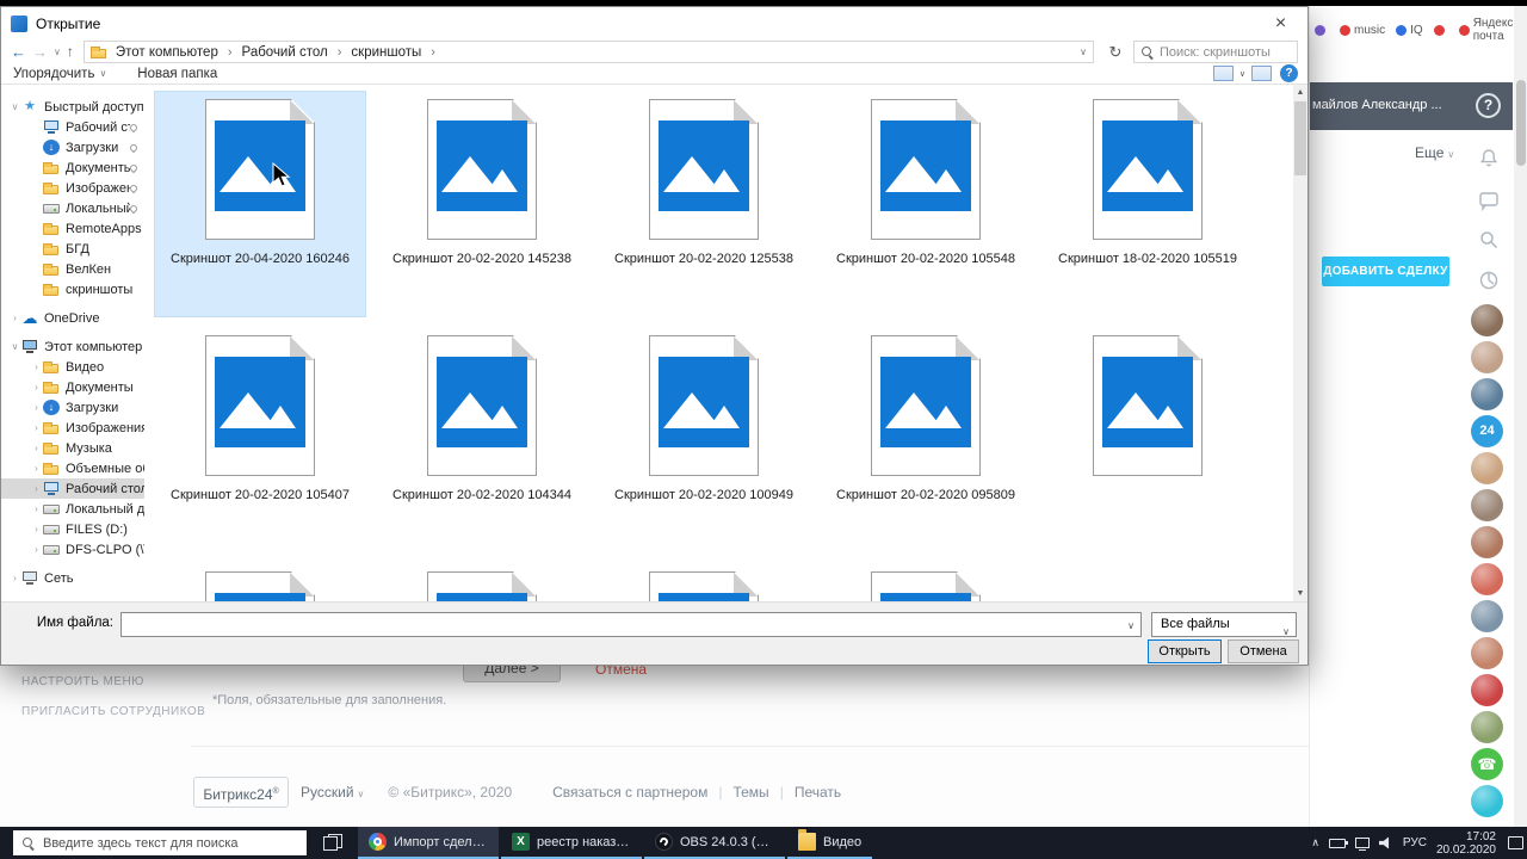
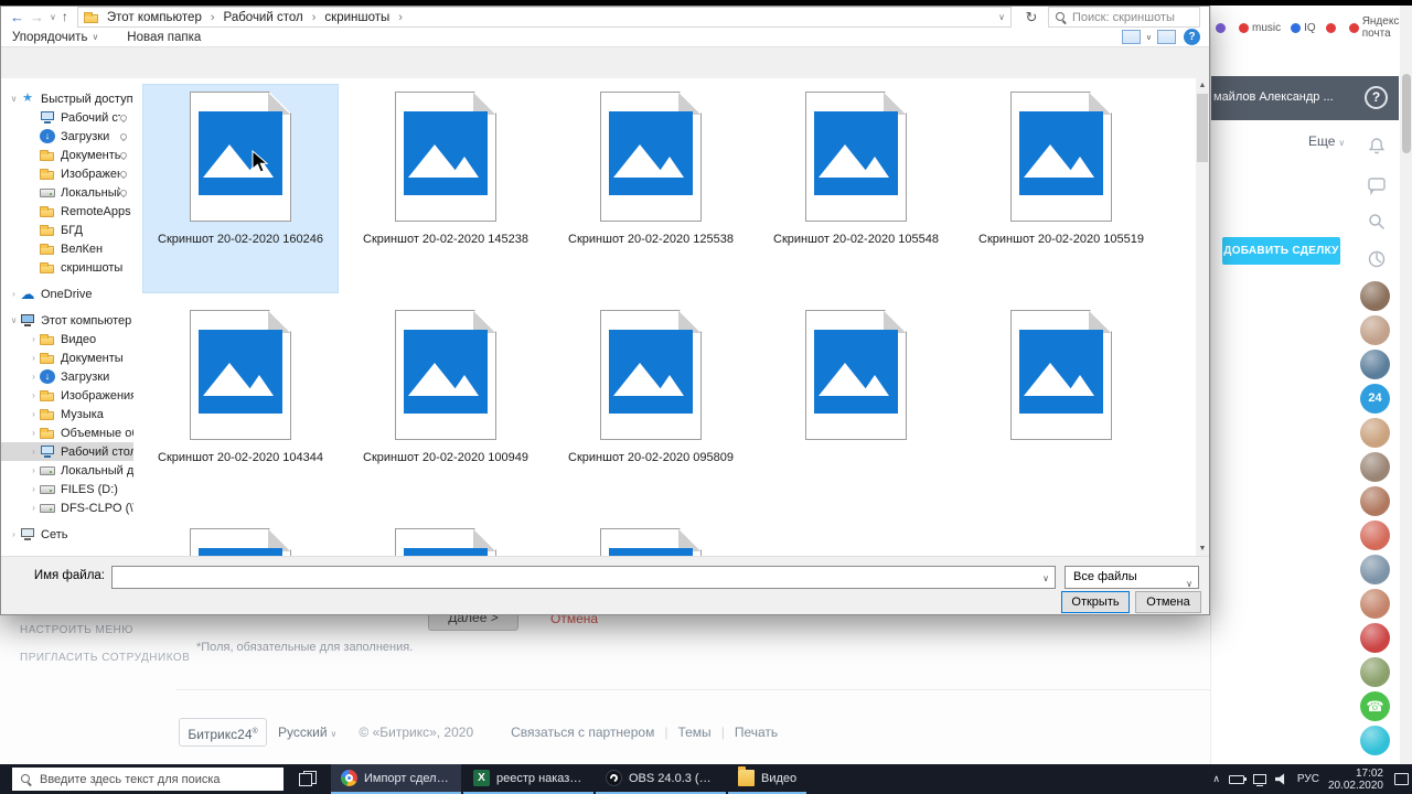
  НАСТРОИТЬ МЕНЮ
  ПРИГЛАСИТЬ СОТРУДНИКОВ
  Далее >
  Отмена
  *Поля, обязательные для заполнения.
  Битрикс24
  Русский ∨
  © «Битрикс», 2020
  Связаться с партнером |
  Темы |
  Печать
  music
  IQ
  Яндекс почта
  майлов Александр ...
  ?
  Еще ∨
  ДОБАВИТЬ СДЕЛКУ
  24
  ☎
- Открытие
- ×
  ←
  →
  ∨
  ↑
  Этот компьютер
  ›
  Рабочий стол
  ›
  скриншоты
  ›
  ∨
  ↻
  Поиск: скриншоты
  Упорядочить
  ∨
  Новая папка
  ?
  ∨
  Быстрый доступ
  Рабочий с
  Загрузки
  Документы
  Изображен
  RemoteApps
  БГД
  ВелКен
  скриншоты
  ›
  OneDrive
  ∨
  Этот компьютер
  ›
  Видео
  ›
  Документы
  ›
  Загрузки
  ›
  Изображени
  ›
  Музыка
  ›
  ›
  Рабочий стол
  ›
  ›
  FILES (D:)
  ›
  ›
  Сеть
- Скриншот 20-04-2020 160246
+ Скриншот 20-02-2020 160246
  Скриншот 20-02-2020 145238
  Скриншот 20-02-2020 125538
  Скриншот 20-02-2020 105548
- Скриншот 18-02-2020 105519
+ Скриншот 20-02-2020 105519
- Скриншот 20-02-2020 105407
  Скриншот 20-02-2020 104344
  Скриншот 20-02-2020 100949
  Скриншот 20-02-2020 095809
  Имя файла:
  ∨
  Все файлы
  ∨
  Открыть
  Отмена
  Введите здесь текст для поиска
  Импорт сделок
  реестр наказов
  Видео
  ∧
  РУС
  17:02
  20.02.2020
